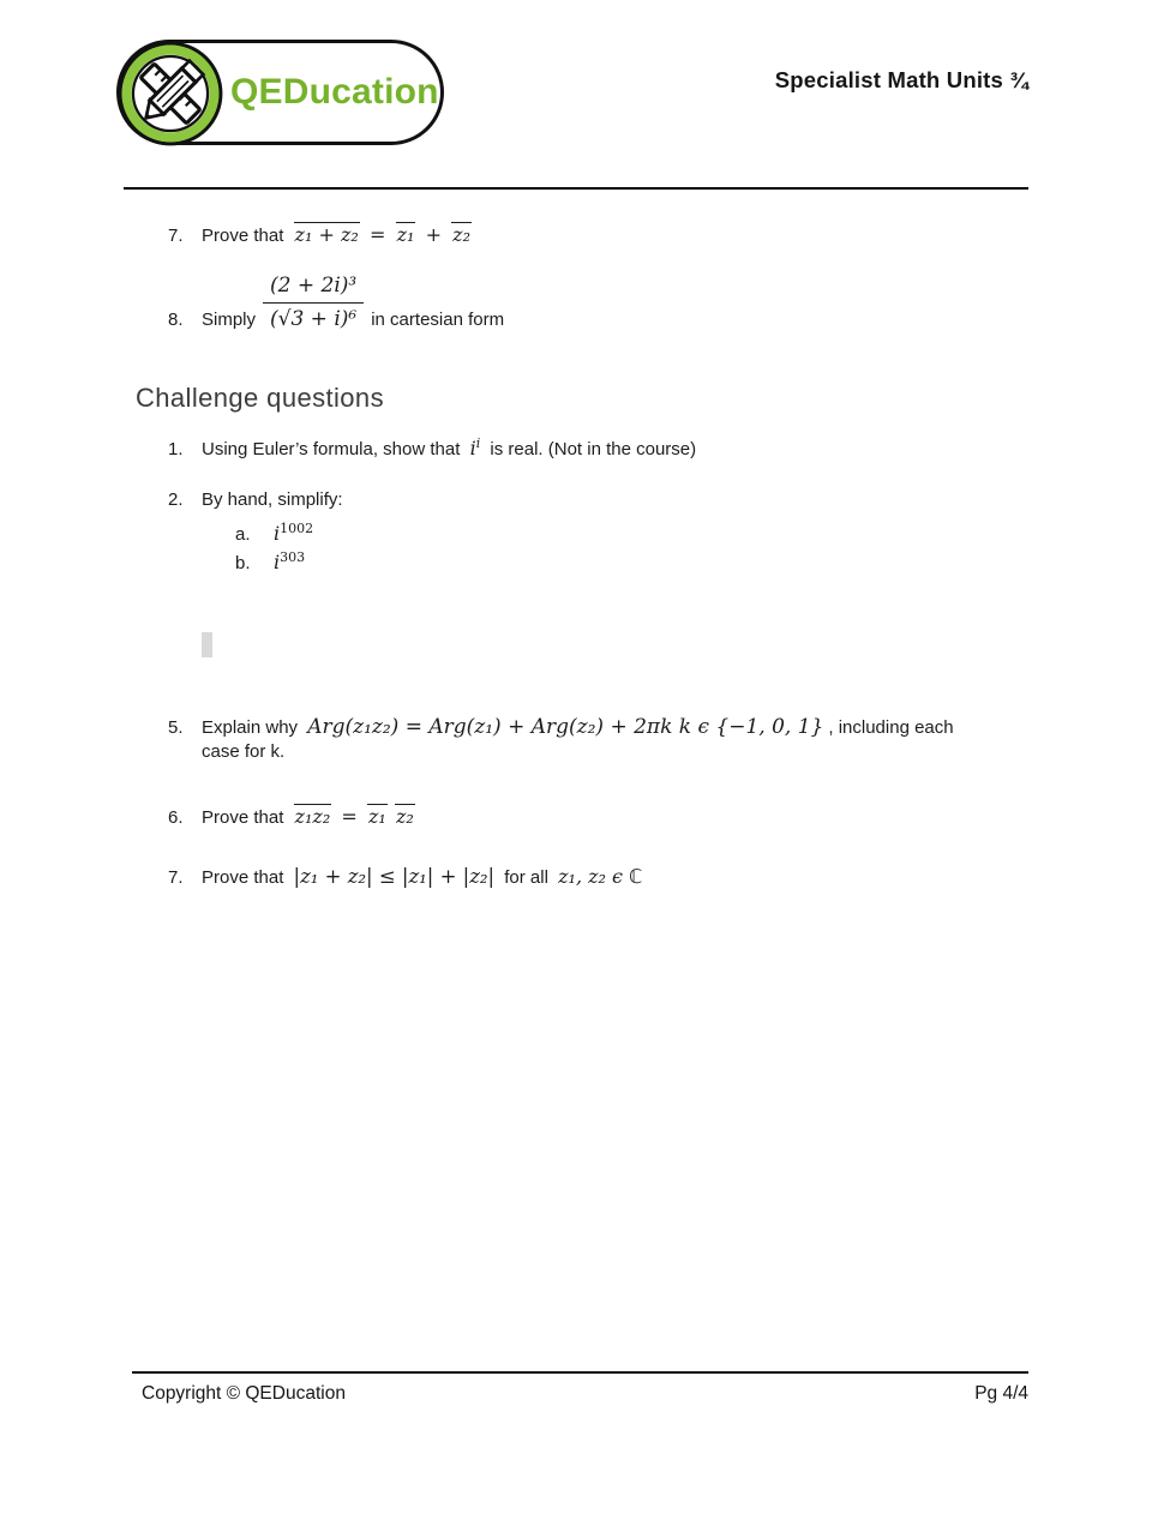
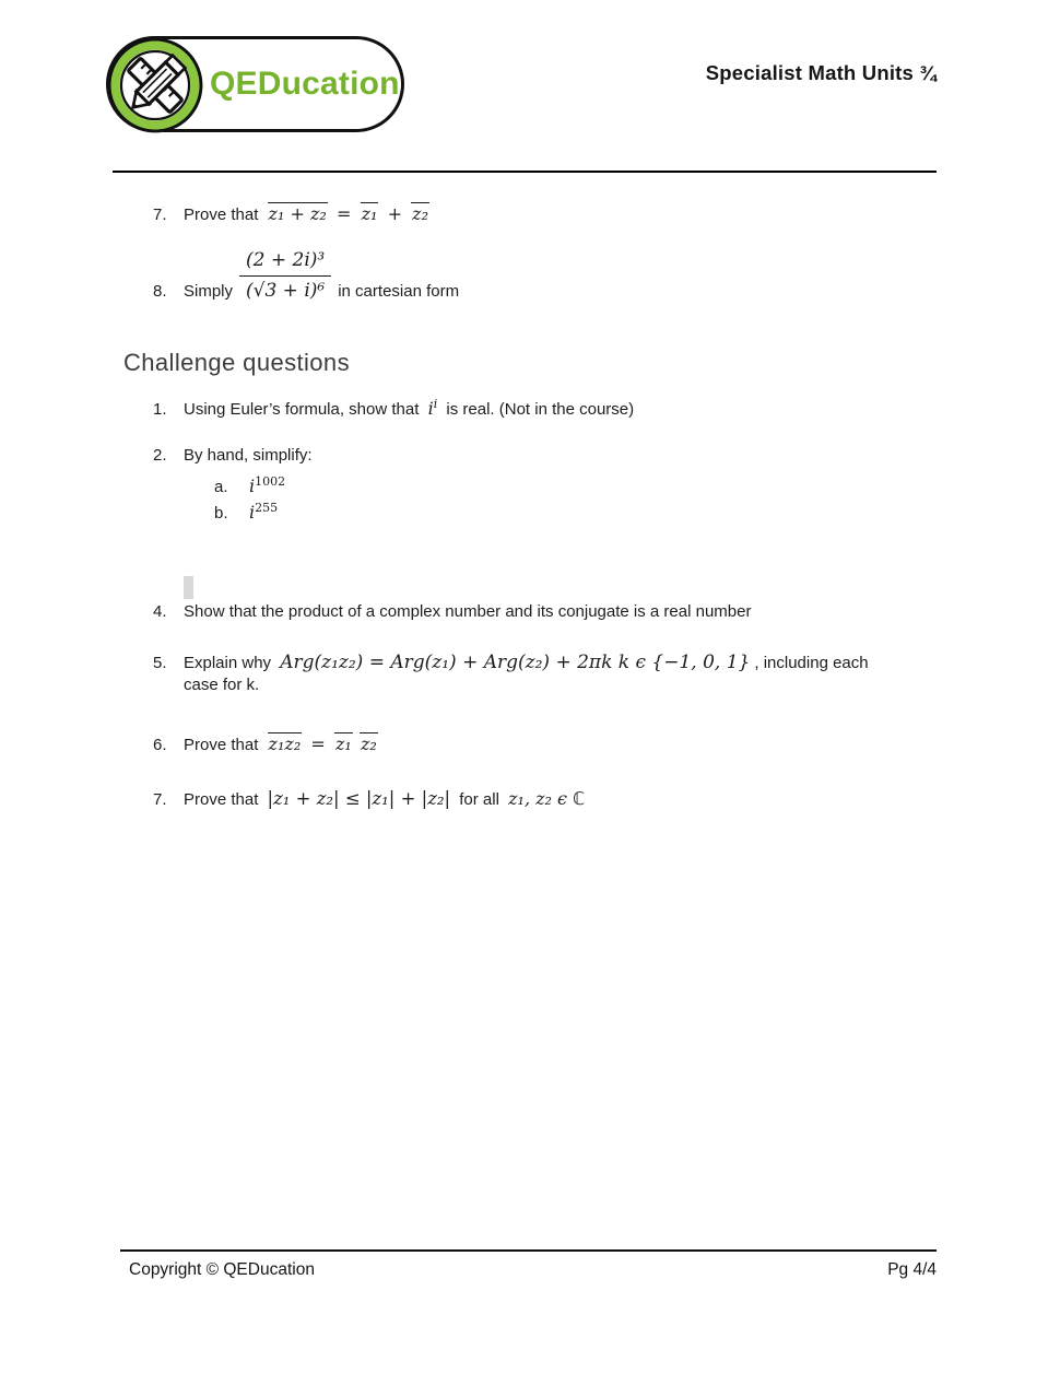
  QEDucation
  Specialist Math Units ¾
  7.
  Prove that z₁ + z₂ = z₁ + z₂
  8.
  Simply
  (2 + 2i)³
  (√3 + i)⁶
  in cartesian form
  Challenge questions
  1.
  Using Euler’s formula, show that ii is real. (Not in the course)
  2.
  By hand, simplify:
  a.
  i1002
  b.
- i303
+ i255
+ 4.
+ Show that the product of a complex number and its conjugate is a real number
  5.
  Explain why Arg(z₁z₂) = Arg(z₁) + Arg(z₂) + 2πk k ϵ {−1, 0, 1} , including each
  case for k.
  6.
  Prove that z₁z₂ = z₁ z₂
  7.
  Prove that |z₁ + z₂| ≤ |z₁| + |z₂| for all z₁, z₂ ϵ ℂ
  Copyright © QEDucation
  Pg 4/4
